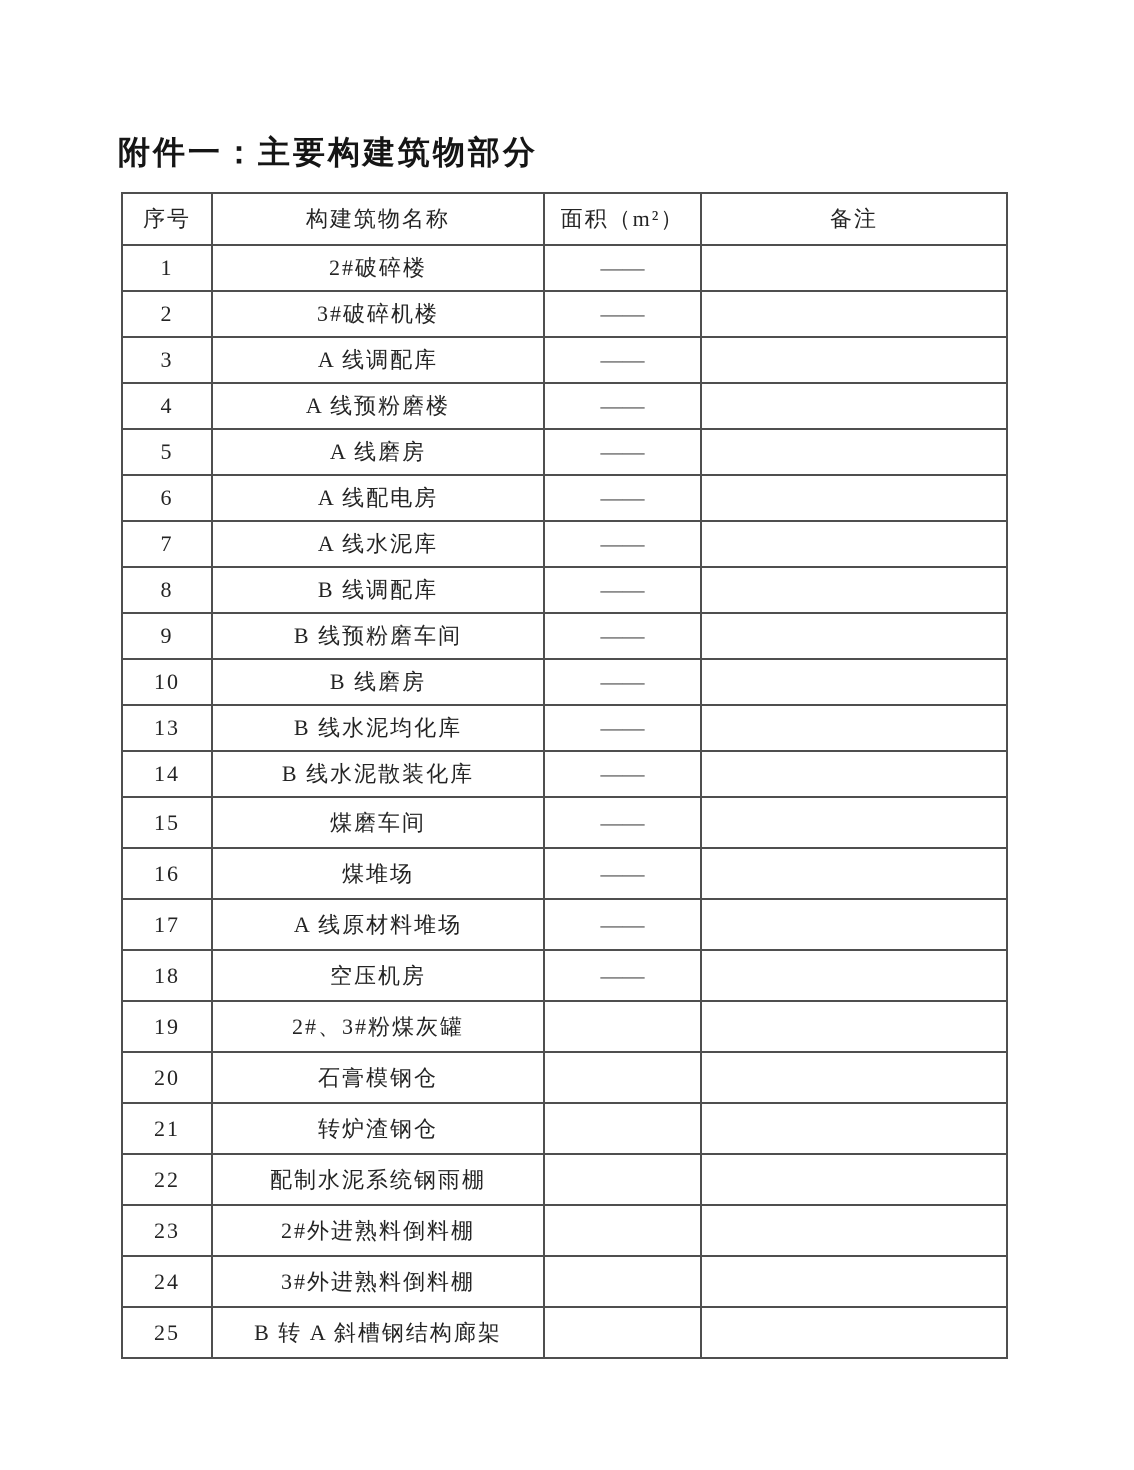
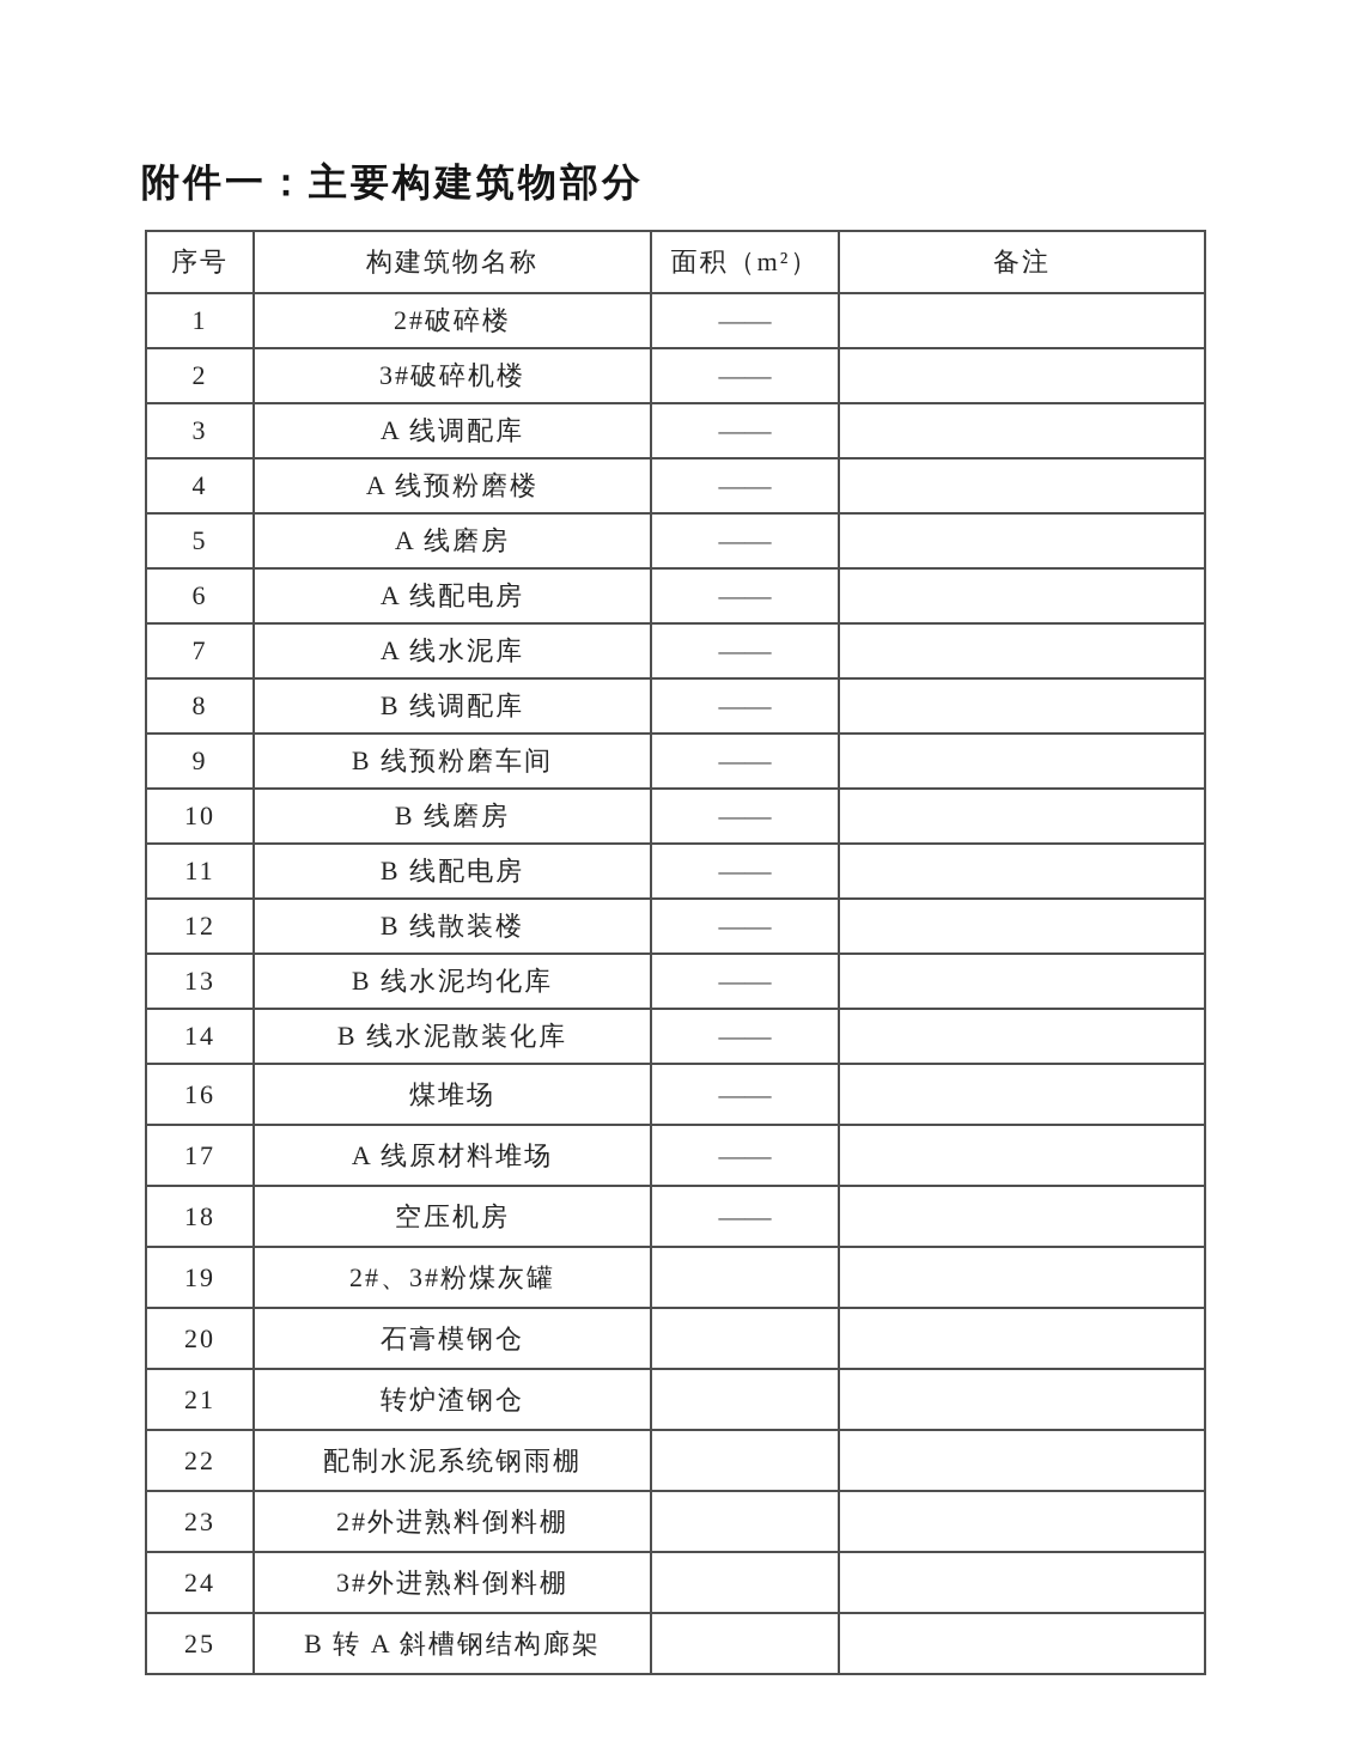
  附件一：主要构建筑物部分
  序号	构建筑物名称	面积（m²）	备注
  1	2#破碎楼	——
  2	3#破碎机楼	——
  3	A 线调配库	——
  4	A 线预粉磨楼	——
  5	A 线磨房	——
  6	A 线配电房	——
  7	A 线水泥库	——
  8	B 线调配库	——
  9	B 线预粉磨车间	——
  10	B 线磨房	——
+ 11	B 线配电房	——
+ 12	B 线散装楼	——
  13	B 线水泥均化库	——
  14	B 线水泥散装化库	——
- 15	煤磨车间	——
  16	煤堆场	——
  17	A 线原材料堆场	——
  18	空压机房	——
  19	2#、3#粉煤灰罐
  20	石膏模钢仓
  21	转炉渣钢仓
  22	配制水泥系统钢雨棚
  23	2#外进熟料倒料棚
  24	3#外进熟料倒料棚
  25	B 转 A 斜槽钢结构廊架
